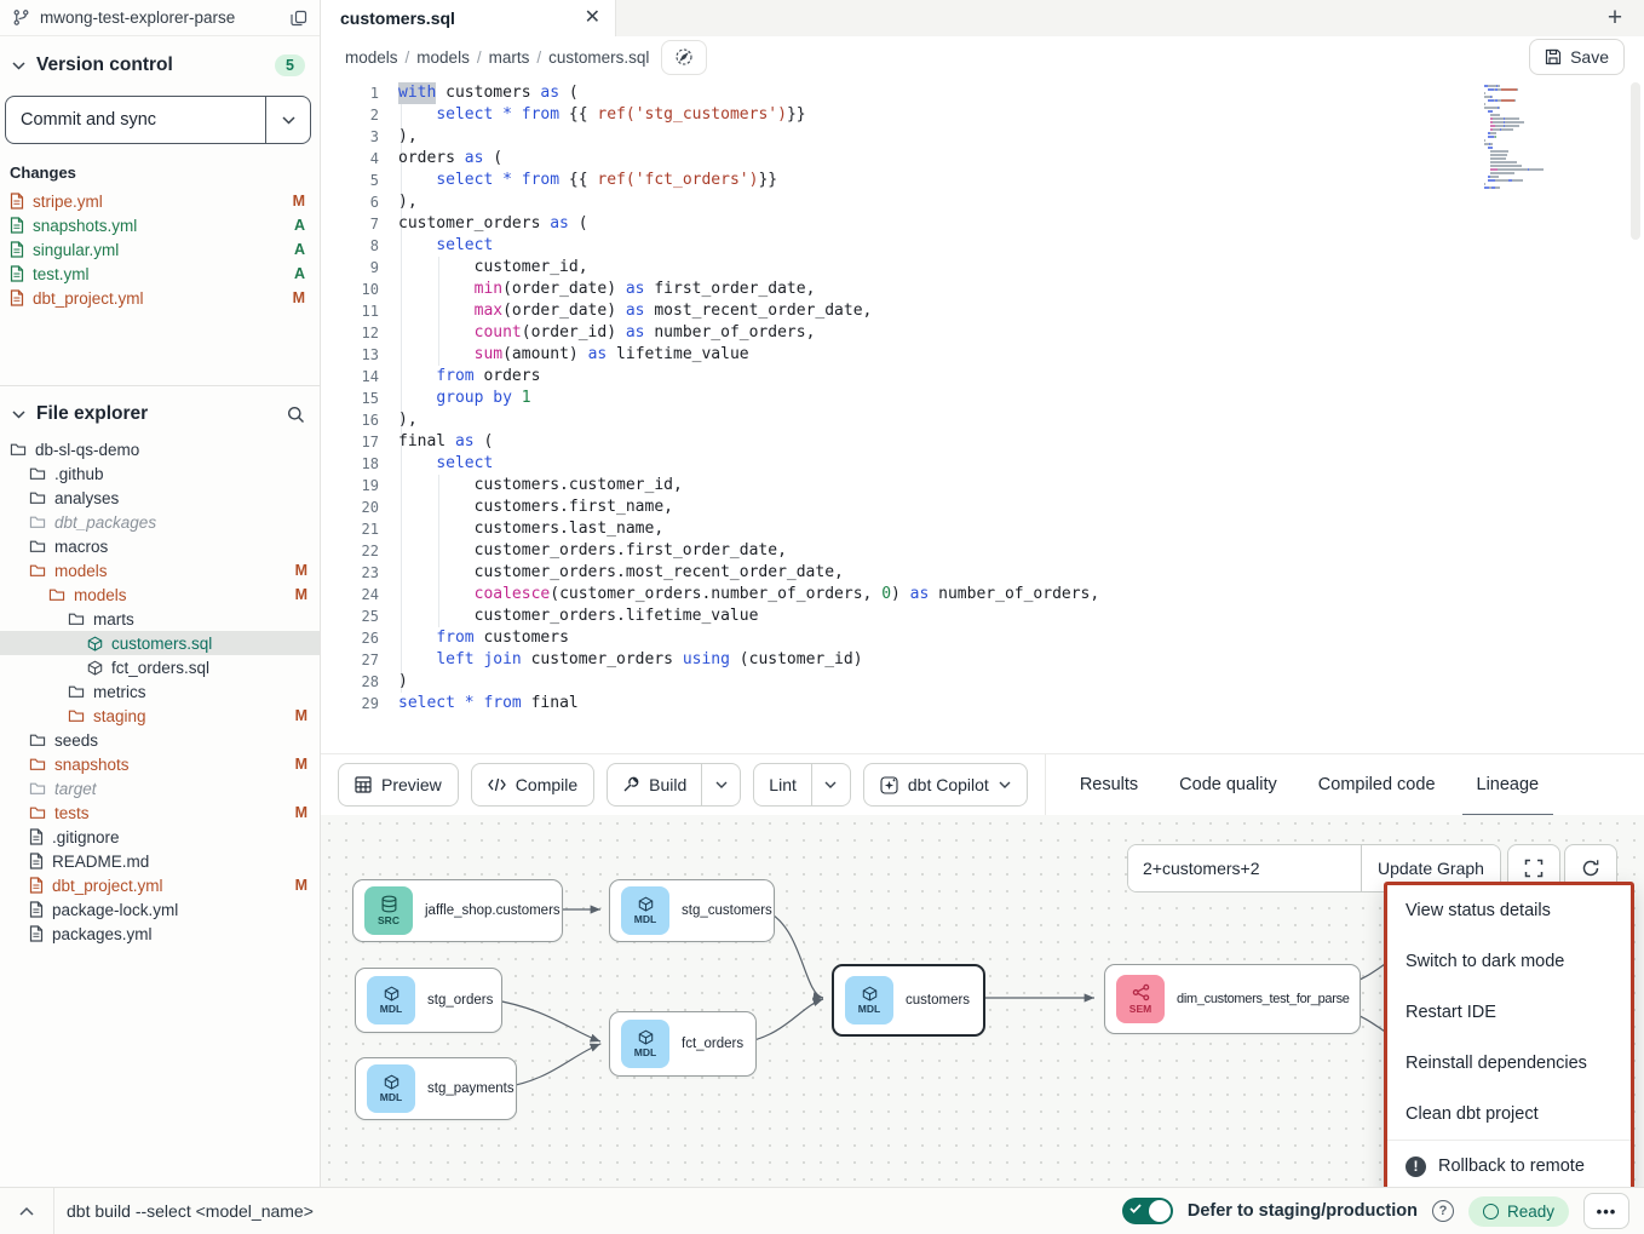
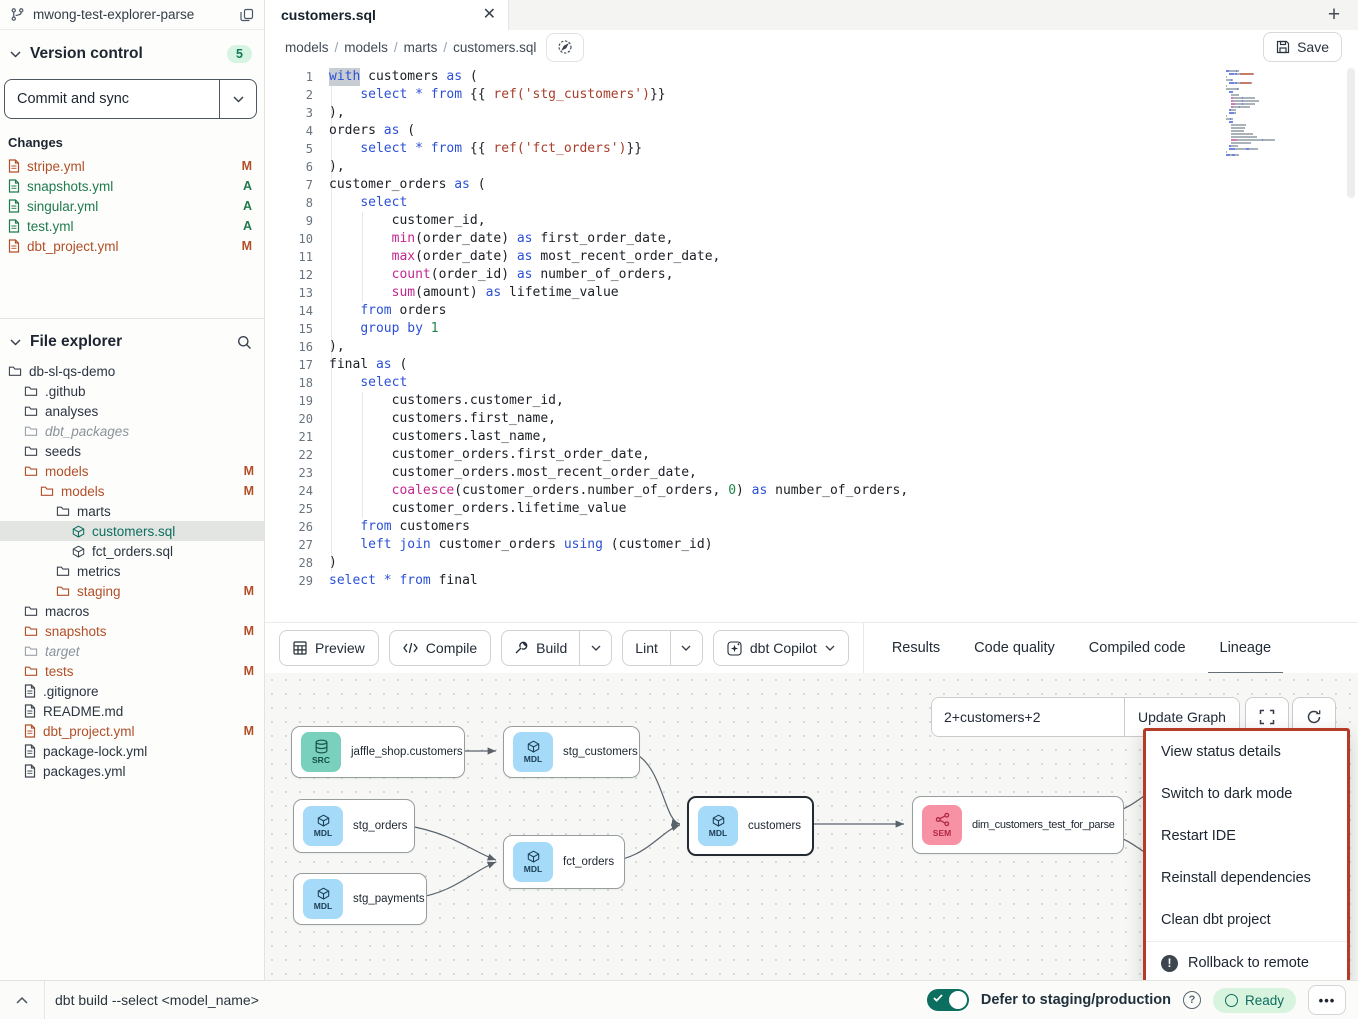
  mwong-test-explorer-parse
  Version control
  5
  Commit and sync
  Changes
  stripe.yml
  M
  snapshots.yml
  A
  singular.yml
  A
  test.yml
  A
  dbt_project.yml
  M
  File explorer
  db-sl-qs-demo
  .github
  analyses
  dbt_packages
- macros
+ seeds
  models
  M
  models
  M
  marts
  customers.sql
  fct_orders.sql
  metrics
  staging
  M
- seeds
+ macros
  snapshots
  M
  target
  tests
  M
  .gitignore
  README.md
  dbt_project.yml
  M
  package-lock.yml
  packages.yml
  customers.sql
  ✕
  +
  models
  /
  models
  /
  marts
  /
  customers.sql
  Save
  1
  with
  customers
  as
  (
  2
  select
  *
  from
  {{
  ref('stg_customers')
  }}
  3
  ),
  4
  orders
  as
  (
  5
  select
  *
  from
  {{
  ref('fct_orders')
  }}
  6
  ),
  7
  customer_orders
  as
  (
  8
  select
  9
  customer_id,
  10
  min
  (order_date)
  as
  first_order_date,
  11
  max
  (order_date)
  as
  most_recent_order_date,
  12
  count
  (order_id)
  as
  number_of_orders,
  13
  sum
  (amount)
  as
  lifetime_value
  14
  from
  orders
  15
  group by
  1
  16
  ),
  17
  final
  as
  (
  18
  select
  19
  customers.customer_id,
  20
  customers.first_name,
  21
  customers.last_name,
  22
  customer_orders.first_order_date,
  23
  customer_orders.most_recent_order_date,
  24
  coalesce
  (customer_orders.number_of_orders,
  0
  )
  as
  number_of_orders,
  25
  customer_orders.lifetime_value
  26
  from
  customers
  27
  left join
  customer_orders
  using
  (customer_id)
  28
  )
  29
  select
  *
  from
  final
  Preview
  Compile
  Build
  Lint
  dbt Copilot
  Results
  Code quality
  Compiled code
  Lineage
  SRC
  jaffle_shop.customers
  MDL
  stg_customers
  MDL
  stg_orders
  MDL
  fct_orders
  MDL
  stg_payments
  MDL
  customers
  SEM
  dim_customers_test_for_parse
  2+customers+2
  Update Graph
  View status details
  Switch to dark mode
  Restart IDE
  Reinstall dependencies
  Clean dbt project
  !
  Rollback to remote
  dbt build --select <model_name>
  Defer to staging/production
  ?
  Ready
  •••
